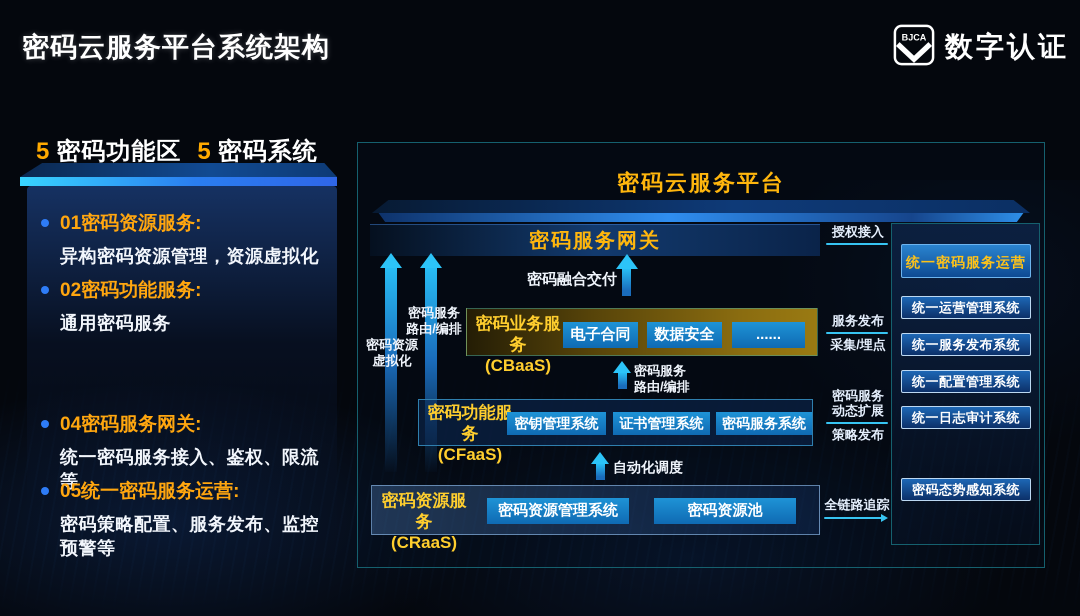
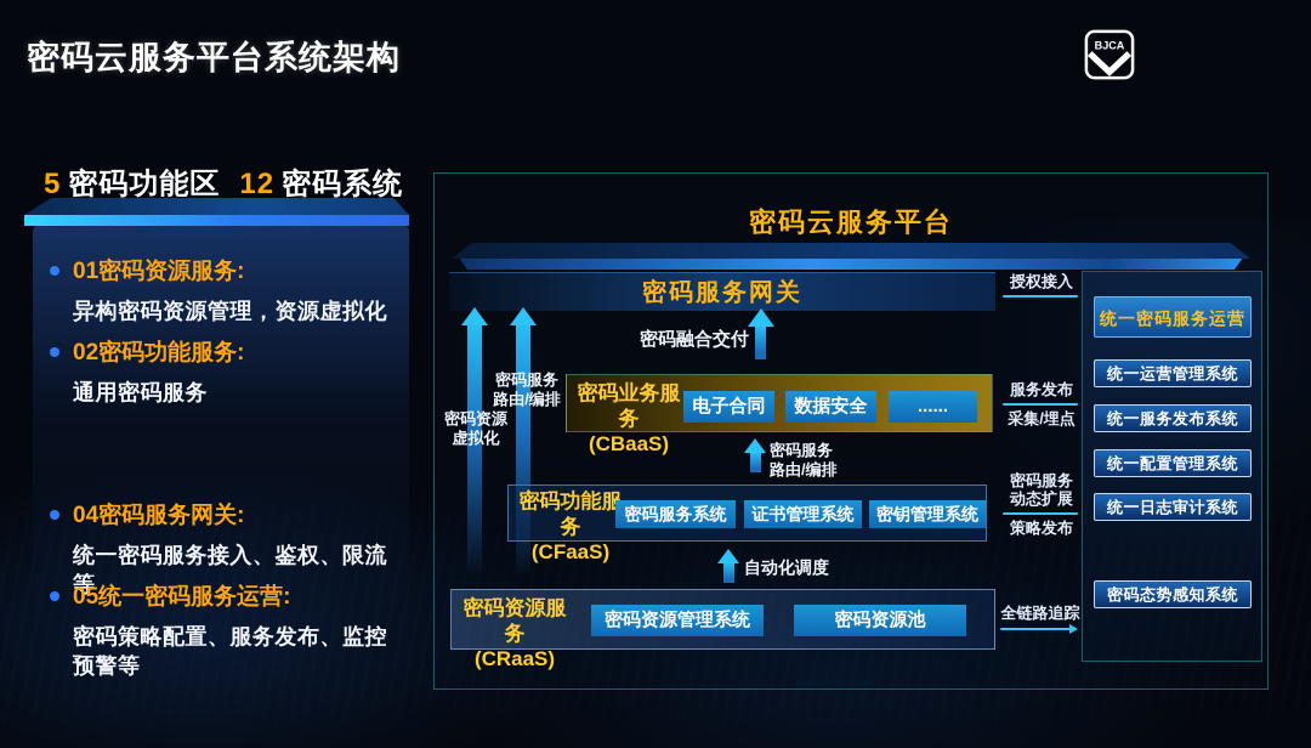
  密码云服务平台系统架构
  BJCA
- 数字认证
- 5 密码功能区 5 密码系统
+ 5 密码功能区 12 密码系统
  01密码资源服务:
  异构密码资源管理，资源虚拟化
  02密码功能服务:
  通用密码服务
  04密码服务网关:
  统一密码服务接入、鉴权、限流等
  05统一密码服务运营:
  密码策略配置、服务发布、监控预警等
  密码云服务平台
  密码服务网关
  密码服务
  路由/编排
  密码资源
  虚拟化
  密码融合交付
  密码业务服务
  (CBaaS)
  电子合同
  数据安全
  ......
  密码服务
  路由/编排
  密码功能服务
  (CFaaS)
- 密钥管理系统
+ 密码服务系统
  证书管理系统
- 密码服务系统
+ 密钥管理系统
  自动化调度
  密码资源服务
  (CRaaS)
  密码资源管理系统
  密码资源池
  授权接入
  服务发布
  采集/埋点
  密码服务
  动态扩展
  策略发布
  全链路追踪
  统一密码服务运营
  统一运营管理系统
  统一服务发布系统
  统一配置管理系统
  统一日志审计系统
  密码态势感知系统
